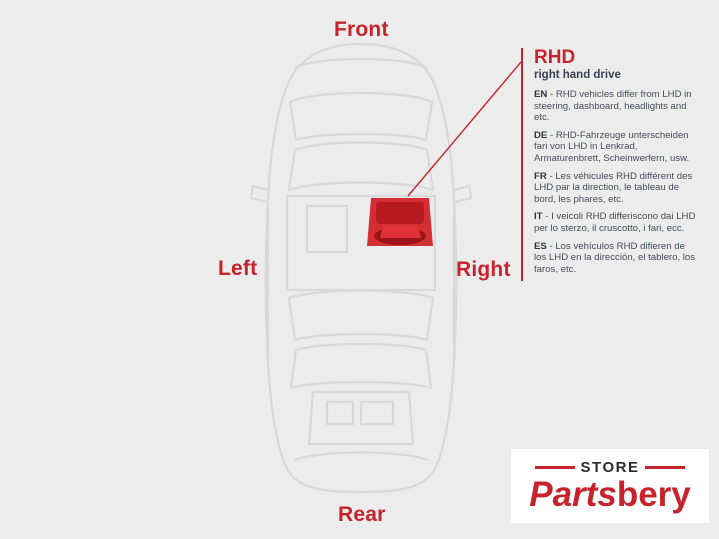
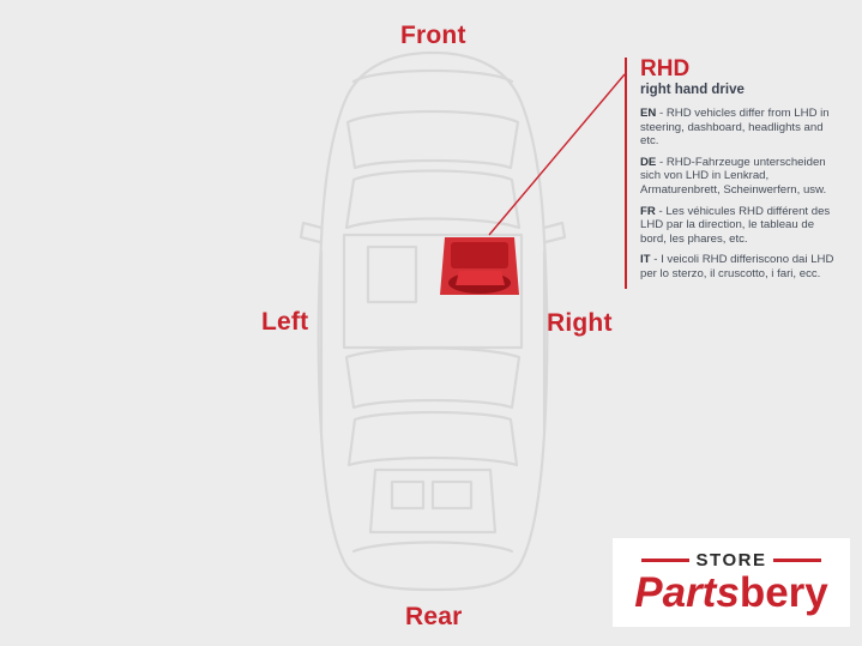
  Front
  Rear
  Left
  Right
  RHD
  right hand drive
  EN - RHD vehicles differ from LHD in steering, dashboard, headlights and etc.
- DE - RHD-Fahrzeuge unterscheiden fari von LHD in Lenkrad, Armaturenbrett, Scheinwerfern, usw.
+ DE - RHD-Fahrzeuge unterscheiden sich von LHD in Lenkrad, Armaturenbrett, Scheinwerfern, usw.
  FR - Les véhicules RHD différent des LHD par la direction, le tableau de bord, les phares, etc.
  IT - I veicoli RHD differiscono dai LHD per lo sterzo, il cruscotto, i fari, ecc.
- ES - Los vehículos RHD difieren de los LHD en la dirección, el tablero, los faros, etc.
  STORE
  Partsbery
